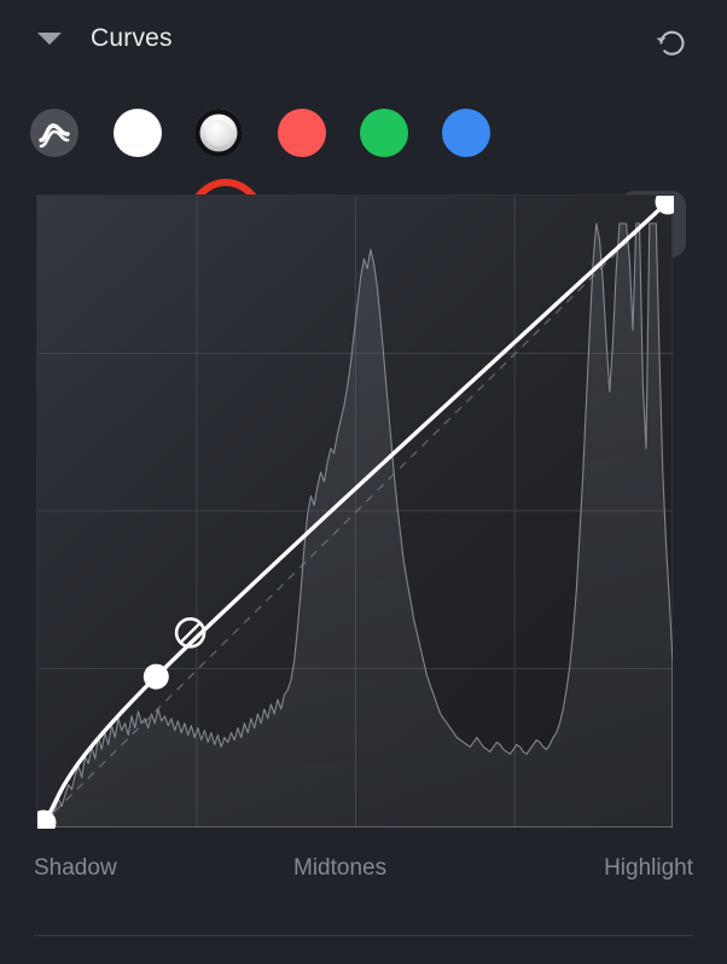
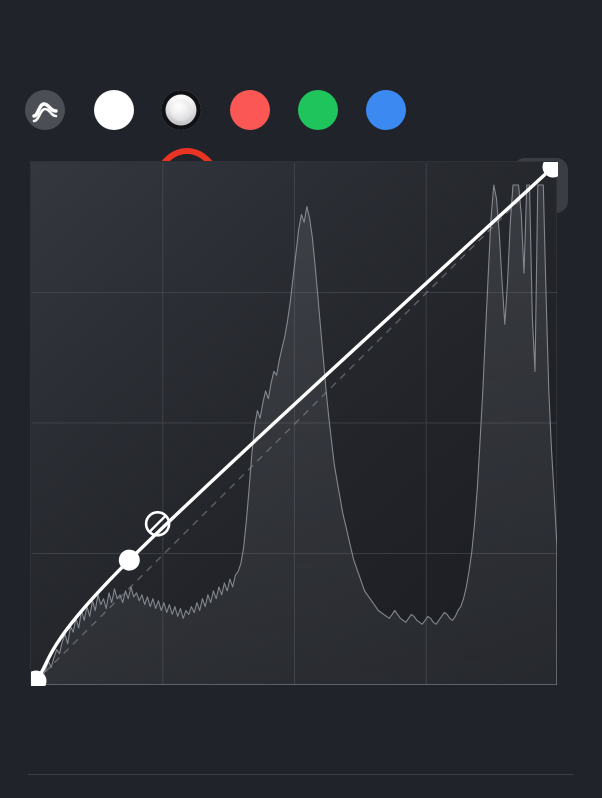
- Curves
- Shadow
- Midtones
- Highlight
